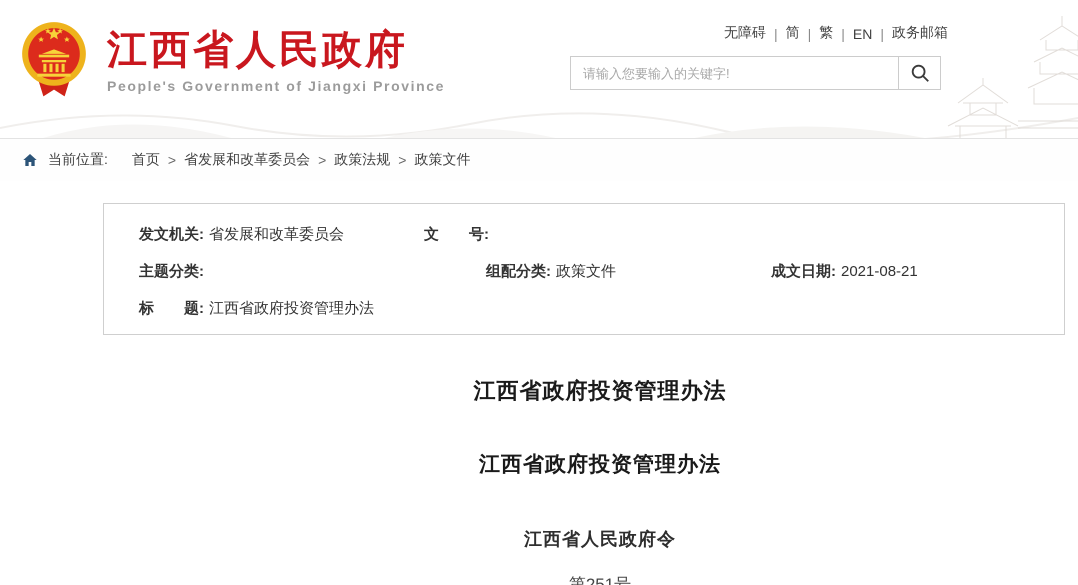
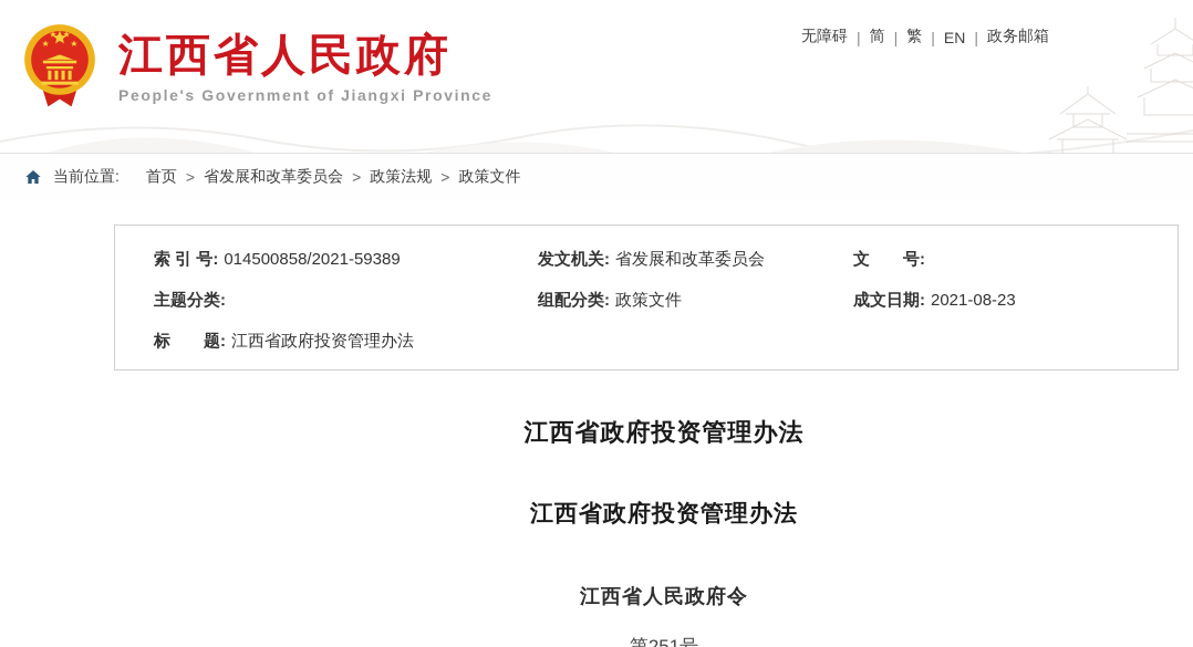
  江西省人民政府
  People's Government of Jiangxi Province
  无障碍
  |
  简
  |
  繁
  |
  EN
  |
  政务邮箱
- 请输入您要输入的关键字!
  当前位置:
  首页
  >
  省发展和改革委员会
  >
  政策法规
  >
  政策文件
+ 索 引 号:
+ 014500858/2021-59389
  发文机关:
  省发展和改革委员会
  文 号:
  主题分类:
  组配分类:
  政策文件
  成文日期:
- 2021-08-21
+ 2021-08-23
  标 题:
  江西省政府投资管理办法
  江西省政府投资管理办法
  江西省政府投资管理办法
  江西省人民政府令
